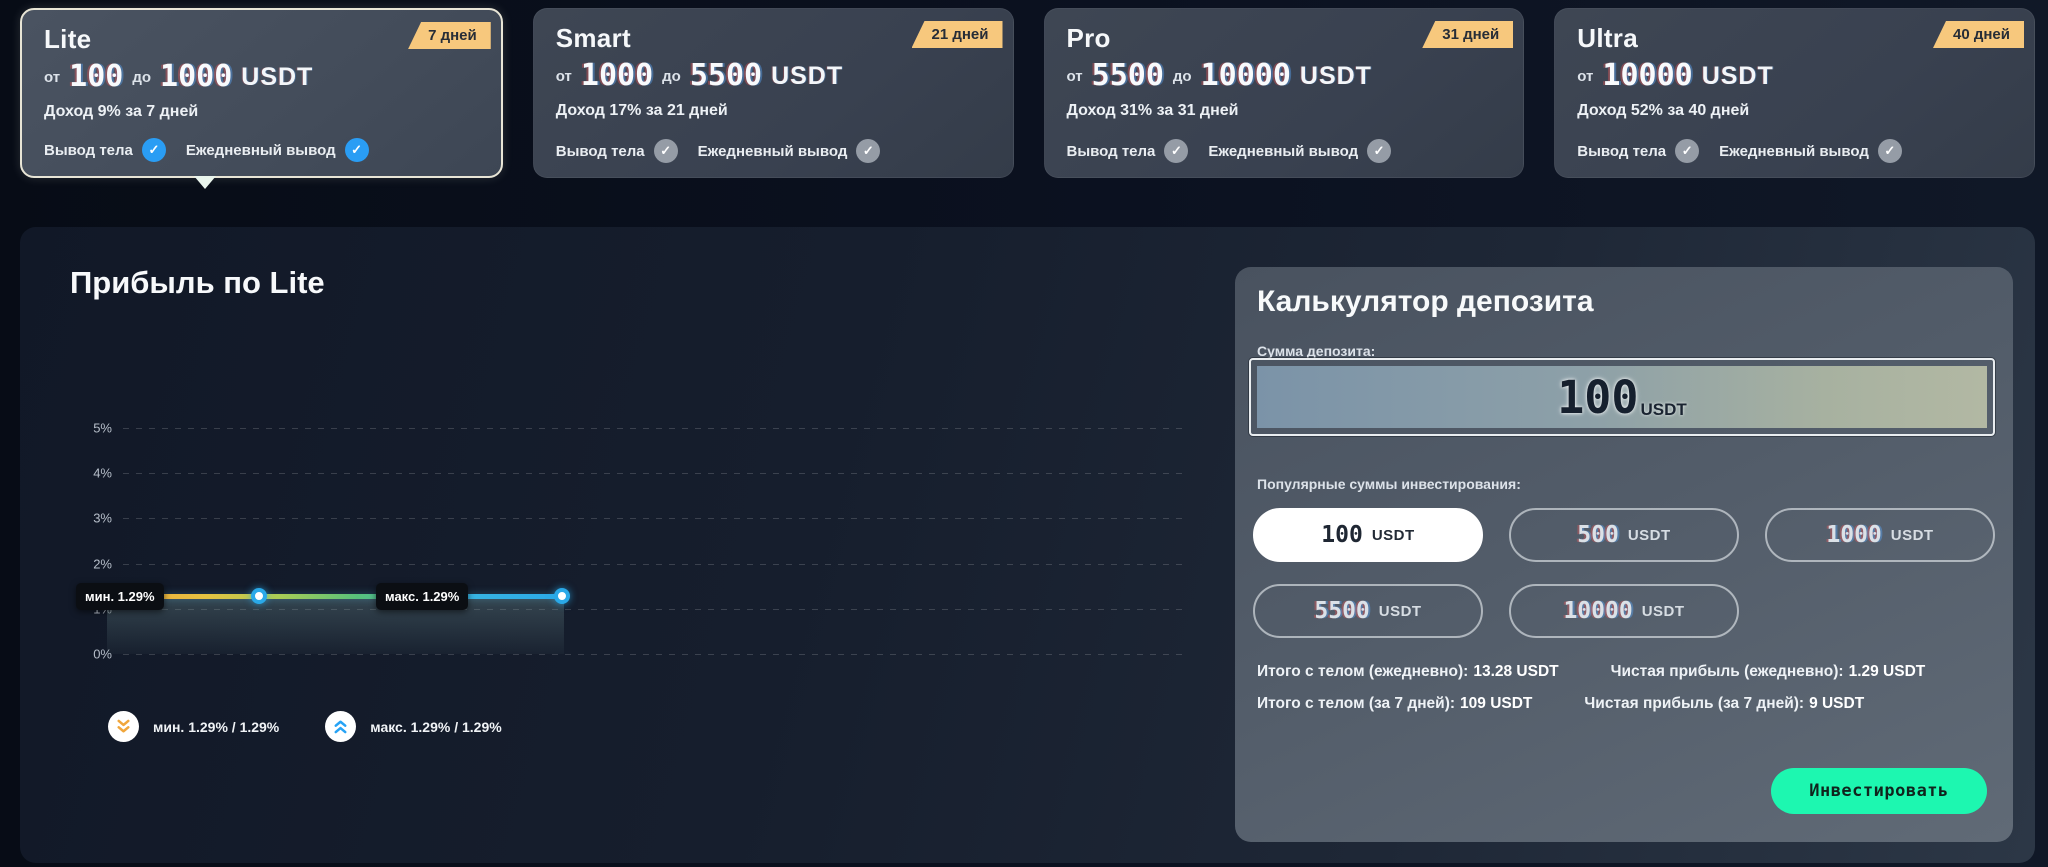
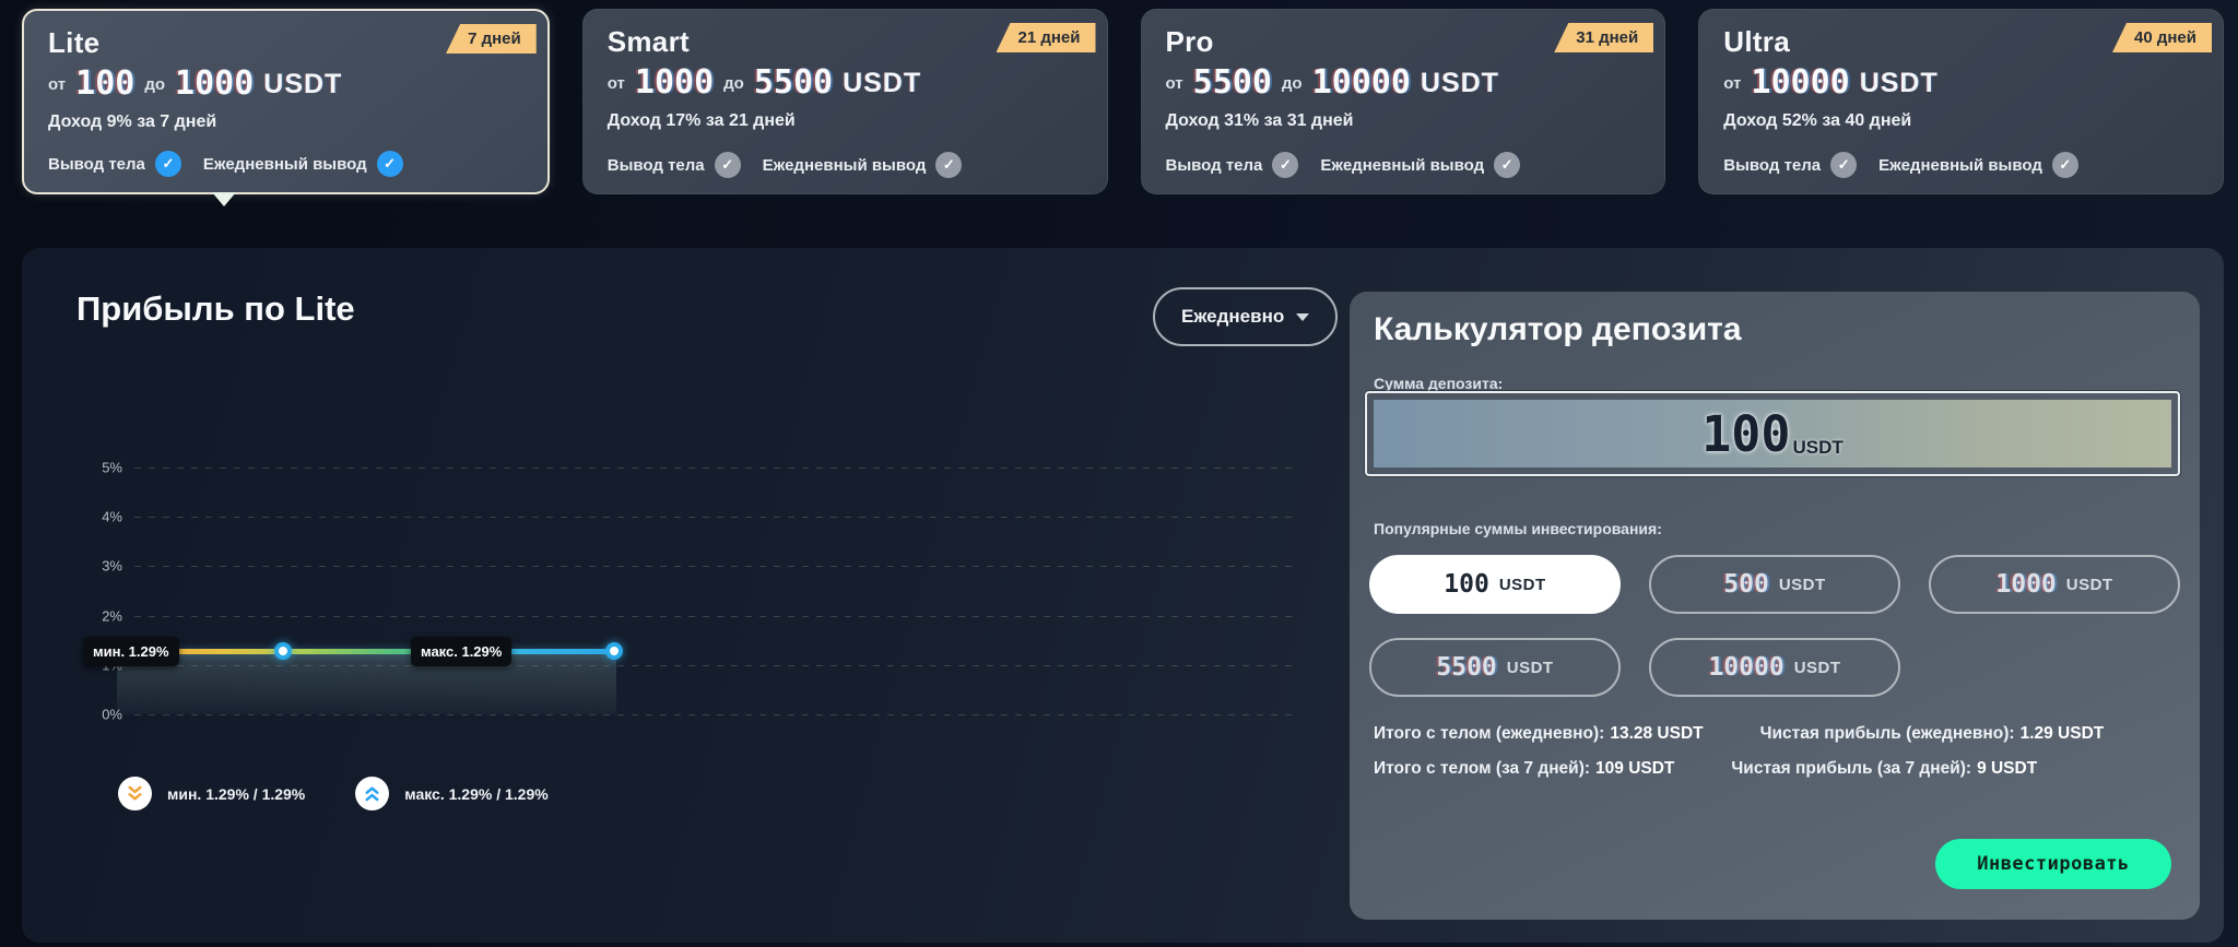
  7 дней
  Lite
  от
  100
  до
  1000
  USDT
  Доход 9% за 7 дней
  Вывод тела
  ✓
  Ежедневный вывод
  ✓
  21 дней
  Smart
  от
  1000
  до
  5500
  USDT
  Доход 17% за 21 дней
  Вывод тела
  ✓
  Ежедневный вывод
  ✓
  31 дней
  Pro
  от
  5500
  до
  10000
  USDT
  Доход 31% за 31 дней
  Вывод тела
  ✓
  Ежедневный вывод
  ✓
  40 дней
  Ultra
  от
  10000
  USDT
  Доход 52% за 40 дней
  Вывод тела
  ✓
  Ежедневный вывод
  ✓
  Прибыль по Lite
+ Ежедневно
  5%
  4%
  3%
  2%
  0%
  мин. 1.29%
  макс. 1.29%
  мин. 1.29% / 1.29%
  макс. 1.29% / 1.29%
  Калькулятор депозита
  Сумма депозита:
  100
  USDT
  Популярные суммы инвестирования:
  100
  USDT
  500
  USDT
  1000
  USDT
  5500
  USDT
  10000
  USDT
  Итого с телом (ежедневно): 13.28 USDT
  Чистая прибыль (ежедневно): 1.29 USDT
  Итого с телом (за 7 дней): 109 USDT
  Чистая прибыль (за 7 дней): 9 USDT
  Инвестировать
